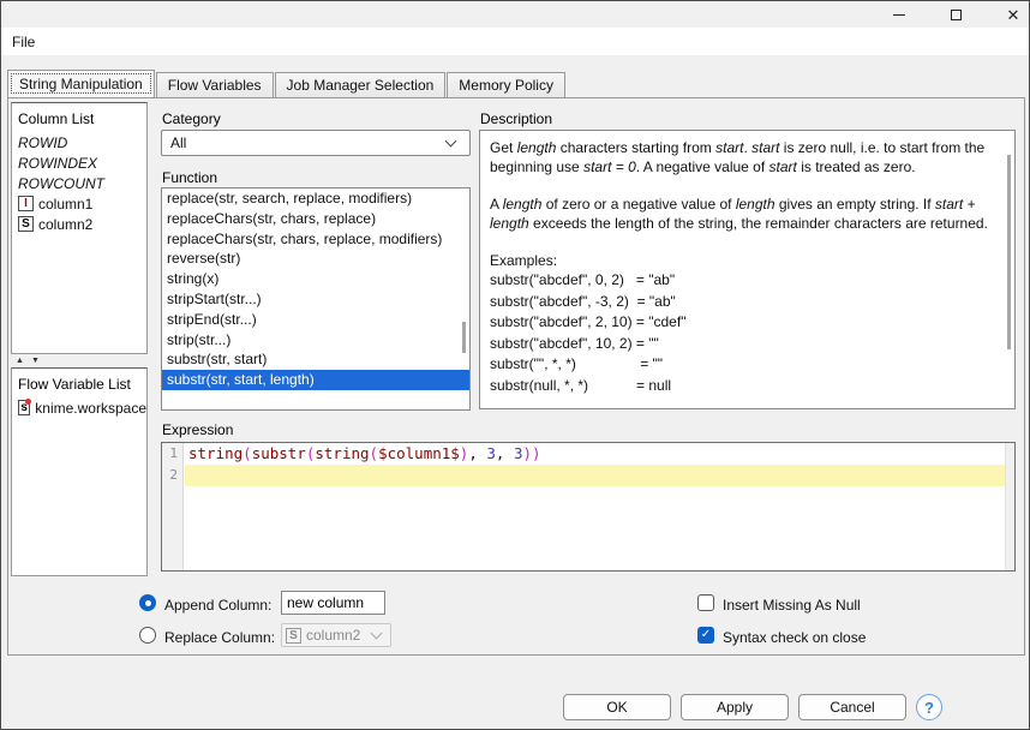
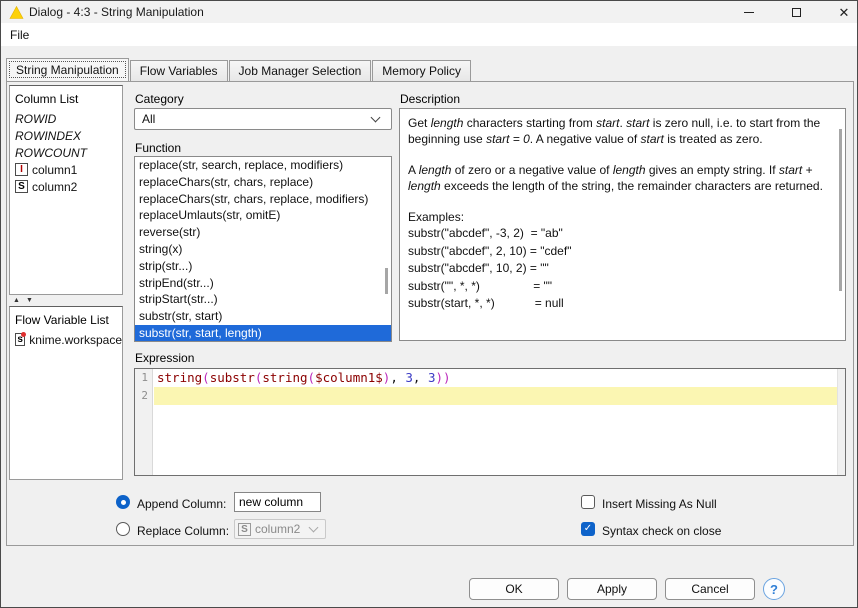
+ Dialog - 4:3 - String Manipulation
  ✕
  File
  String Manipulation
  Flow Variables
  Job Manager Selection
  Memory Policy
  Column List
  ROWID
  ROWINDEX
  ROWCOUNT
  I
  column1
  S
  column2
  Flow Variable List
  s
  knime.workspace
  Category
  All
  Function
  replace(str, search, replace, modifiers)
  replaceChars(str, chars, replace)
  replaceChars(str, chars, replace, modifiers)
+ replaceUmlauts(str, omitE)
  reverse(str)
  string(x)
- stripStart(str...)
+ strip(str...)
  stripEnd(str...)
- strip(str...)
+ stripStart(str...)
  substr(str, start)
  substr(str, start, length)
  Description
  Get length characters starting from start. start is zero null, i.e. to start from the beginning use start = 0. A negative value of start is treated as zero.
  A length of zero or a negative value of length gives an empty string. If start + length exceeds the length of the string, the remainder characters are returned.
  Examples:
- substr("abcdef", 0, 2) = "ab"
  substr("abcdef", -3, 2) = "ab"
  substr("abcdef", 2, 10) = "cdef"
  substr("abcdef", 10, 2) = ""
  substr("", *, *) = ""
- substr(null, *, *) = null
+ substr(start, *, *) = null
  Expression
  1
  2
  string(substr(string($column1$), 3, 3))
  Append Column:
  new column
  Replace Column:
  S
  column2
  Insert Missing As Null
  ✓
  Syntax check on close
  OK
  Apply
  Cancel
  ?
